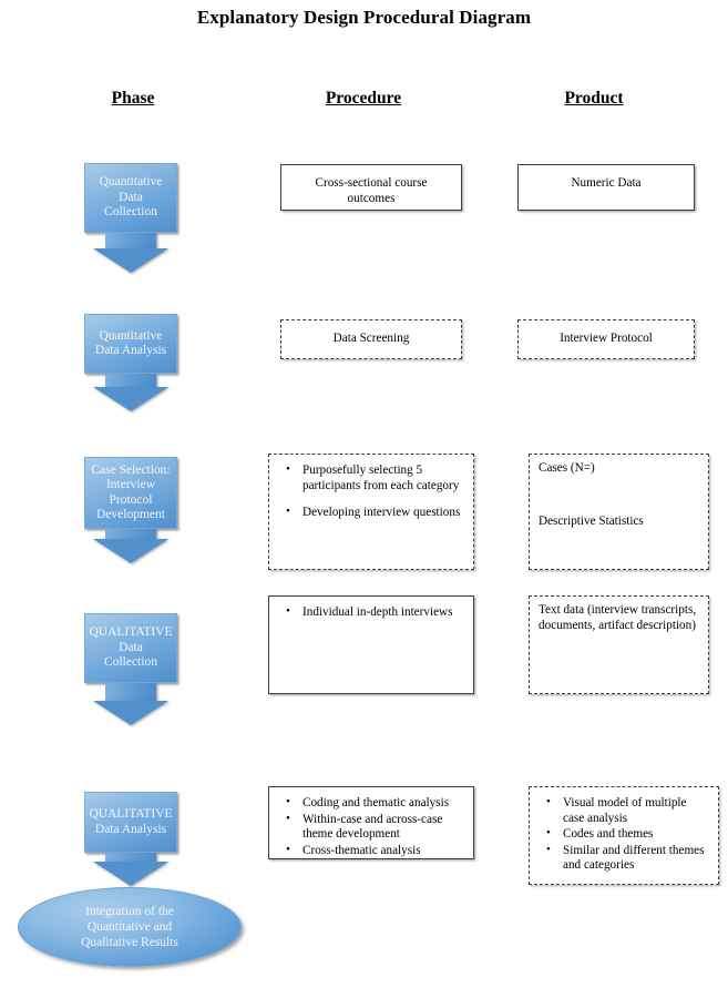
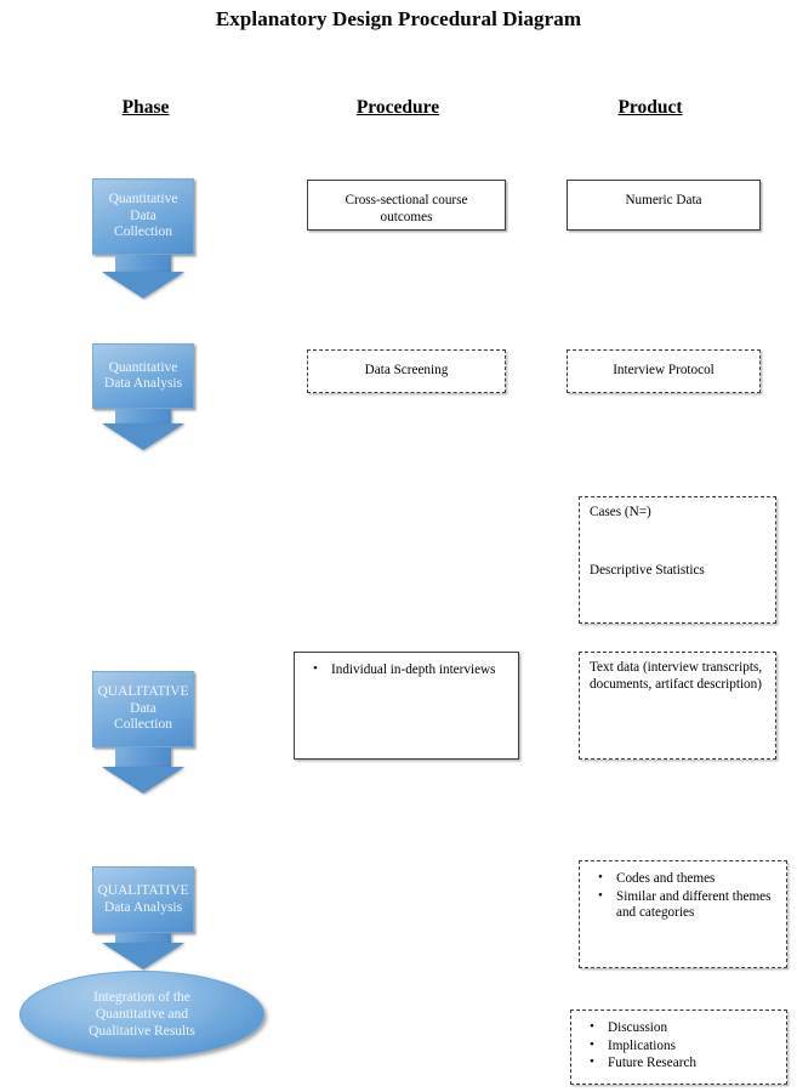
  Explanatory Design Procedural Diagram
  Phase
  Procedure
  Product
  Quantitative
  Data
  Collection
  Cross-sectional course
  outcomes
  Numeric Data
  Quantitative
  Data Analysis
  Data Screening
  Interview Protocol
- Case Selection:
- Interview
- Protocol
- Development
- Purposefully selecting 5 participants from each category
- Developing interview questions
  Cases (N=)
  Descriptive Statistics
  QUALITATIVE
  Data
  Collection
  Individual in-depth interviews
  Text data (interview transcripts, documents, artifact description)
  QUALITATIVE
  Data Analysis
- Coding and thematic analysis
- Within-case and across-case theme development
- Cross-thematic analysis
- Visual model of multiple case analysis
  Codes and themes
  Similar and different themes and categories
  Integration of the
  Quantitative and
  Qualitative Results
+ Discussion
+ Implications
+ Future Research
